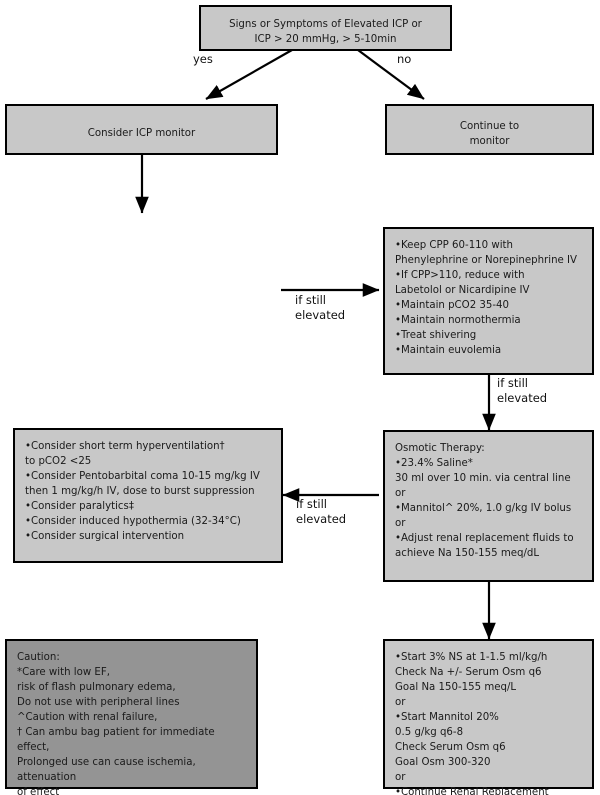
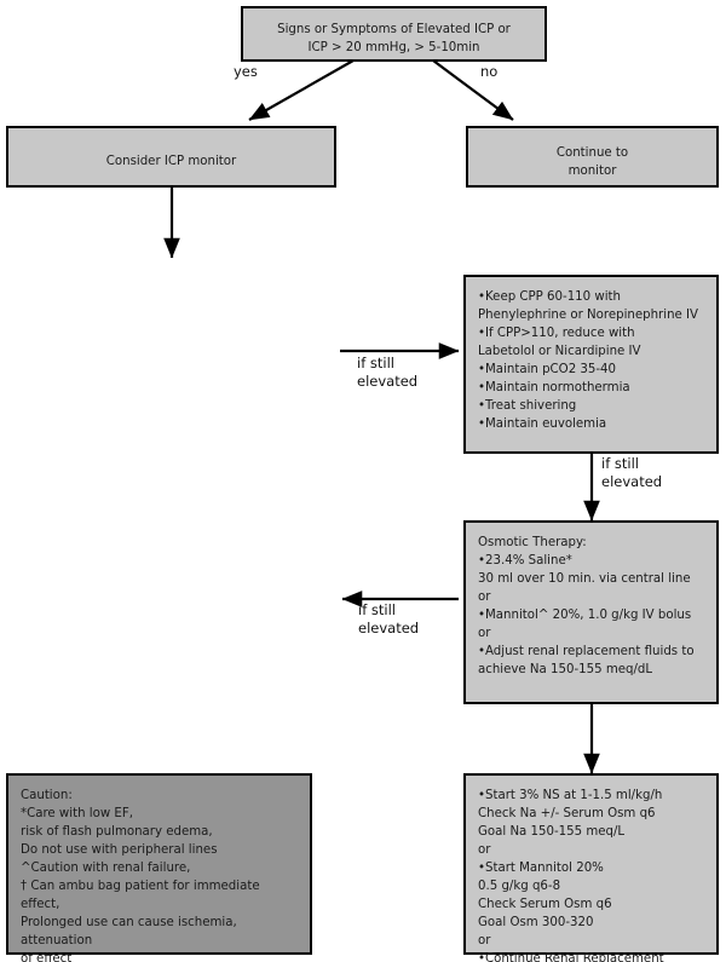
  Signs or Symptoms of Elevated ICP or
  ICP > 20 mmHg, > 5-10min
  yes
  no
  Consider ICP monitor
  Continue to
  monitor
  •Keep CPP 60-110 with
  Phenylephrine or Norepinephrine IV
  •If CPP>110, reduce with
  Labetolol or Nicardipine IV
  •Maintain pCO2 35-40
  •Maintain normothermia
  •Treat shivering
  •Maintain euvolemia
  if still
  elevated
  if still
  elevated
- •Consider short term hyperventilation†
- to pCO2 <25
- •Consider Pentobarbital coma 10-15 mg/kg IV
- then 1 mg/kg/h IV, dose to burst suppression
- •Consider paralytics‡
- •Consider induced hypothermia (32-34°C)
- •Consider surgical intervention
  Osmotic Therapy:
  •23.4% Saline*
  30 ml over 10 min. via central line
  or
  •Mannitol^ 20%, 1.0 g/kg IV bolus
  or
  •Adjust renal replacement fluids to
  achieve Na 150-155 meq/dL
  if still
  elevated
  Caution:
  *Care with low EF,
  risk of flash pulmonary edema,
  Do not use with peripheral lines
  ^Caution with renal failure,
  † Can ambu bag patient for immediate effect,
  Prolonged use can cause ischemia, attenuation
  of effect
  •Start 3% NS at 1-1.5 ml/kg/h
  Check Na +/- Serum Osm q6
  Goal Na 150-155 meq/L
  or
  •Start Mannitol 20%
  0.5 g/kg q6-8
  Check Serum Osm q6
  Goal Osm 300-320
  or
  •Continue Renal Replacement
